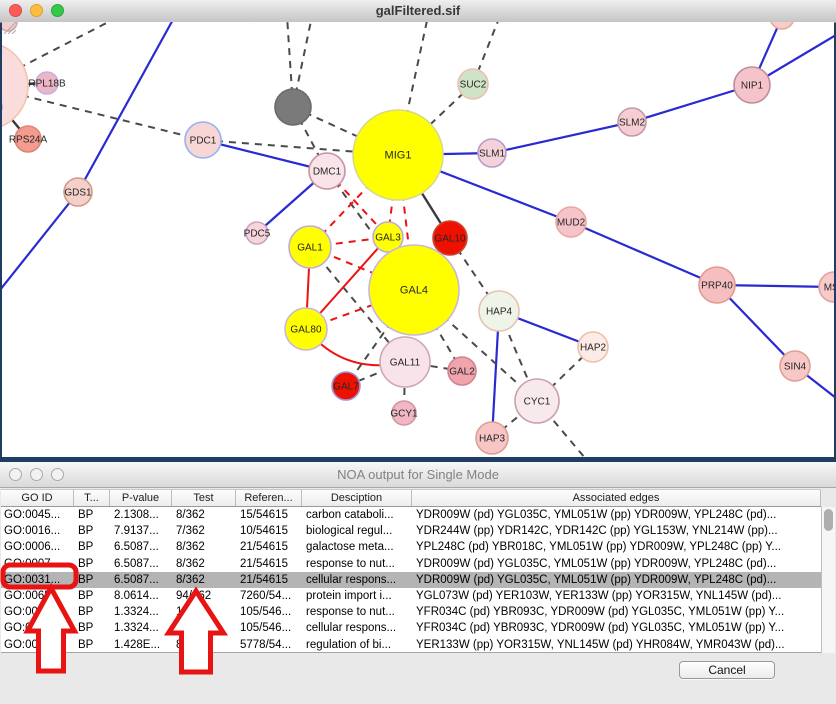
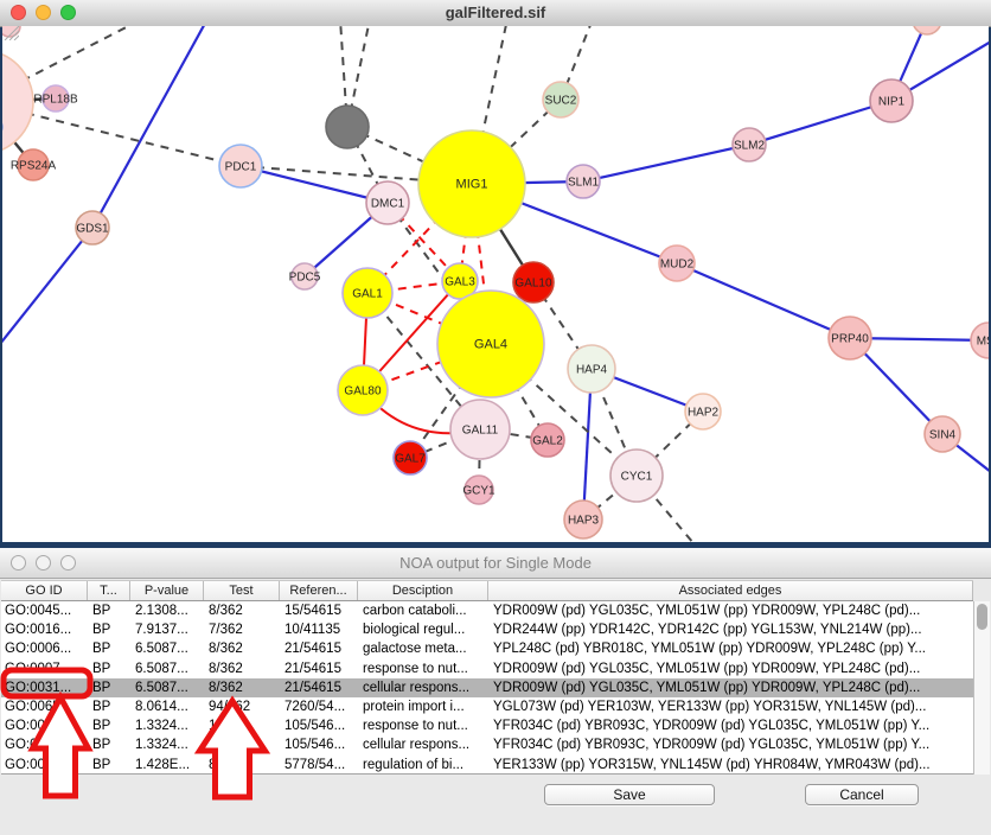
  galFiltered.sif
  RPL18B
  RPS24A
  PDC1
  MIG1
  DMC1
  SUC2
  SLM1
  SLM2
  NIP1
  GDS1
  PDC5
  GAL1
  GAL3
  GAL10
  GAL4
  GAL80
  GAL11
  GAL2
  GAL7
  GCY1
  HAP4
  HAP2
  CYC1
  HAP3
  MUD2
  PRP40
  SIN4
  NOA output for Single Mode
  GO ID
  T...
  P-value
  Test
  Referen...
  Desciption
  Associated edges
  GO:0045...
  BP
  2.1308...
  8/362
  15/54615
  carbon cataboli...
  YDR009W (pd) YGL035C, YML051W (pp) YDR009W, YPL248C (pd)...
  GO:0016...
  BP
  7.9137...
  7/362
- 10/54615
+ 10/41135
  biological regul...
  YDR244W (pp) YDR142C, YDR142C (pp) YGL153W, YNL214W (pp)...
  GO:0006...
  BP
  6.5087...
  8/362
  21/54615
  galactose meta...
  YPL248C (pd) YBR018C, YML051W (pp) YDR009W, YPL248C (pp) Y...
  BP
  6.5087...
  8/362
  21/54615
  response to nut...
  YDR009W (pd) YGL035C, YML051W (pp) YDR009W, YPL248C (pd)...
  GO:0031...
  BP
  6.5087...
  8/362
  21/54615
  cellular respons...
  YDR009W (pd) YGL035C, YML051W (pp) YDR009W, YPL248C (pd)...
  GO:006.
  BP
  8.0614...
  7260/54...
  protein import i...
  YGL073W (pd) YER103W, YER133W (pp) YOR315W, YNL145W (pd)...
  BP
  1.3324...
  105/546...
  response to nut...
  YFR034C (pd) YBR093C, YDR009W (pd) YGL035C, YML051W (pp) Y...
  BP
  1.3324...
  105/546...
  cellular respons...
  YFR034C (pd) YBR093C, YDR009W (pd) YGL035C, YML051W (pp) Y...
  BP
  1.428E...
  5778/54...
  regulation of bi...
  YER133W (pp) YOR315W, YNL145W (pd) YHR084W, YMR043W (pd)...
+ Save
  Cancel
